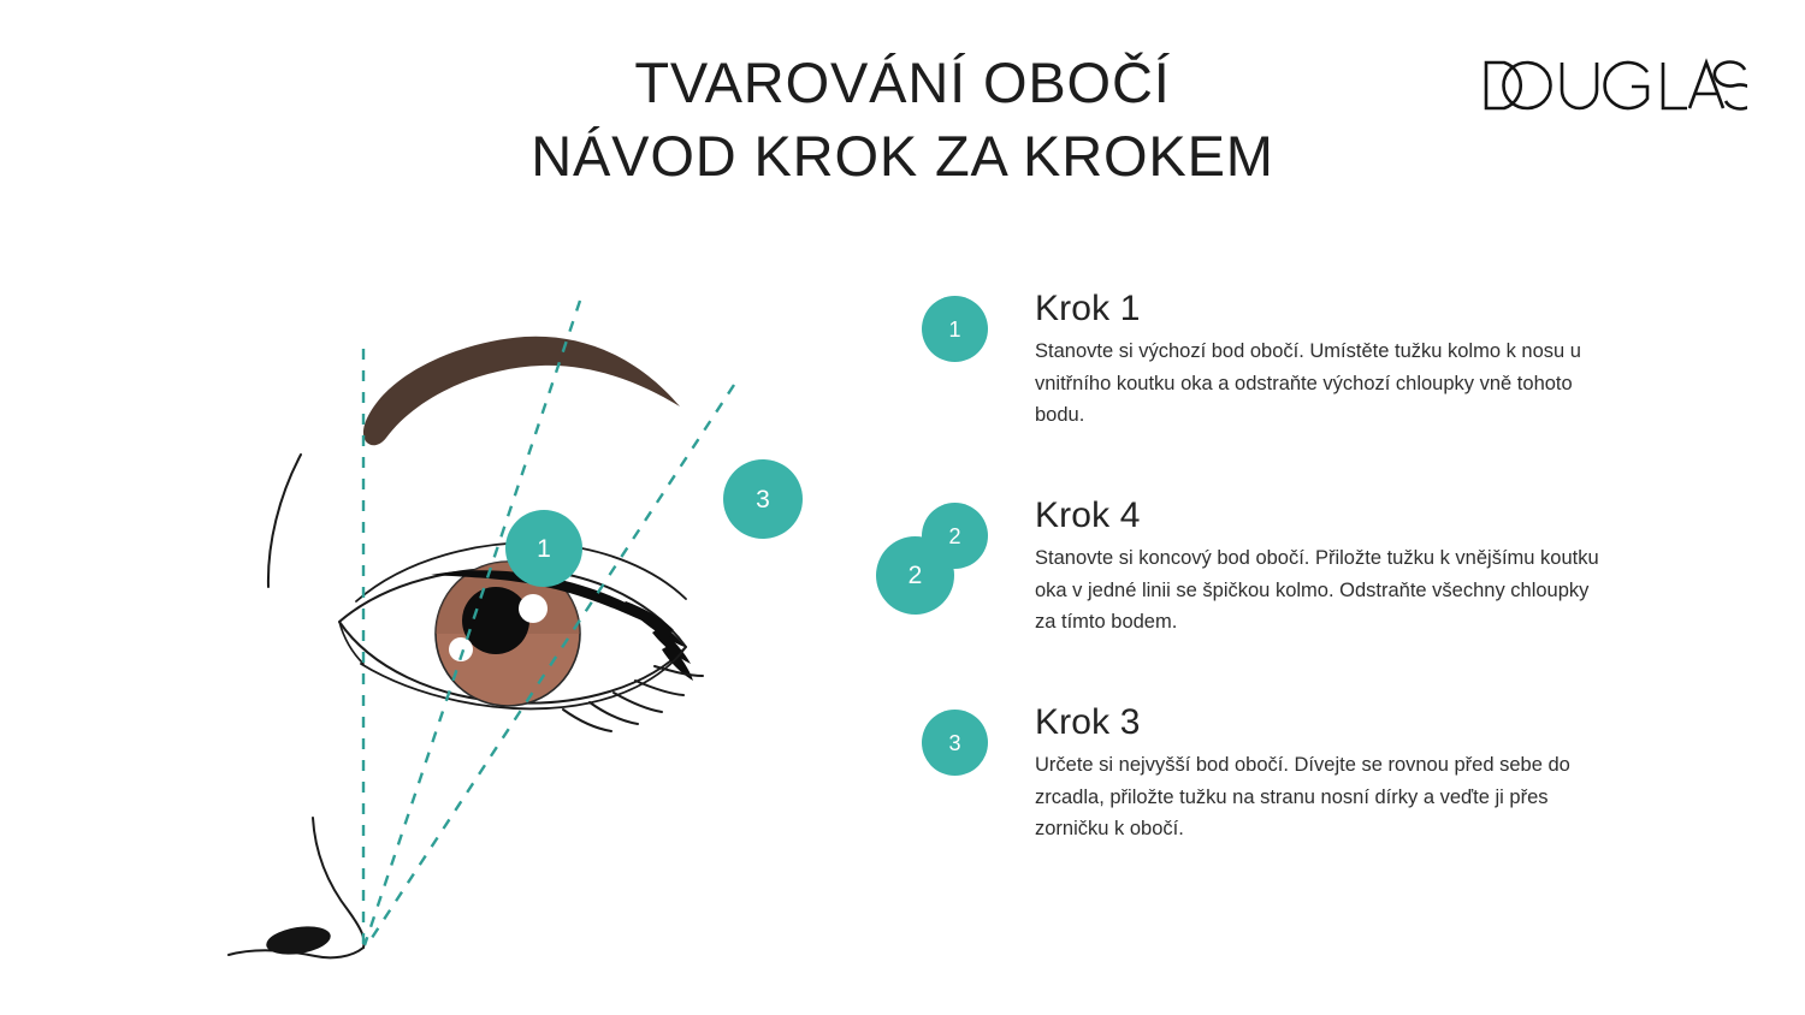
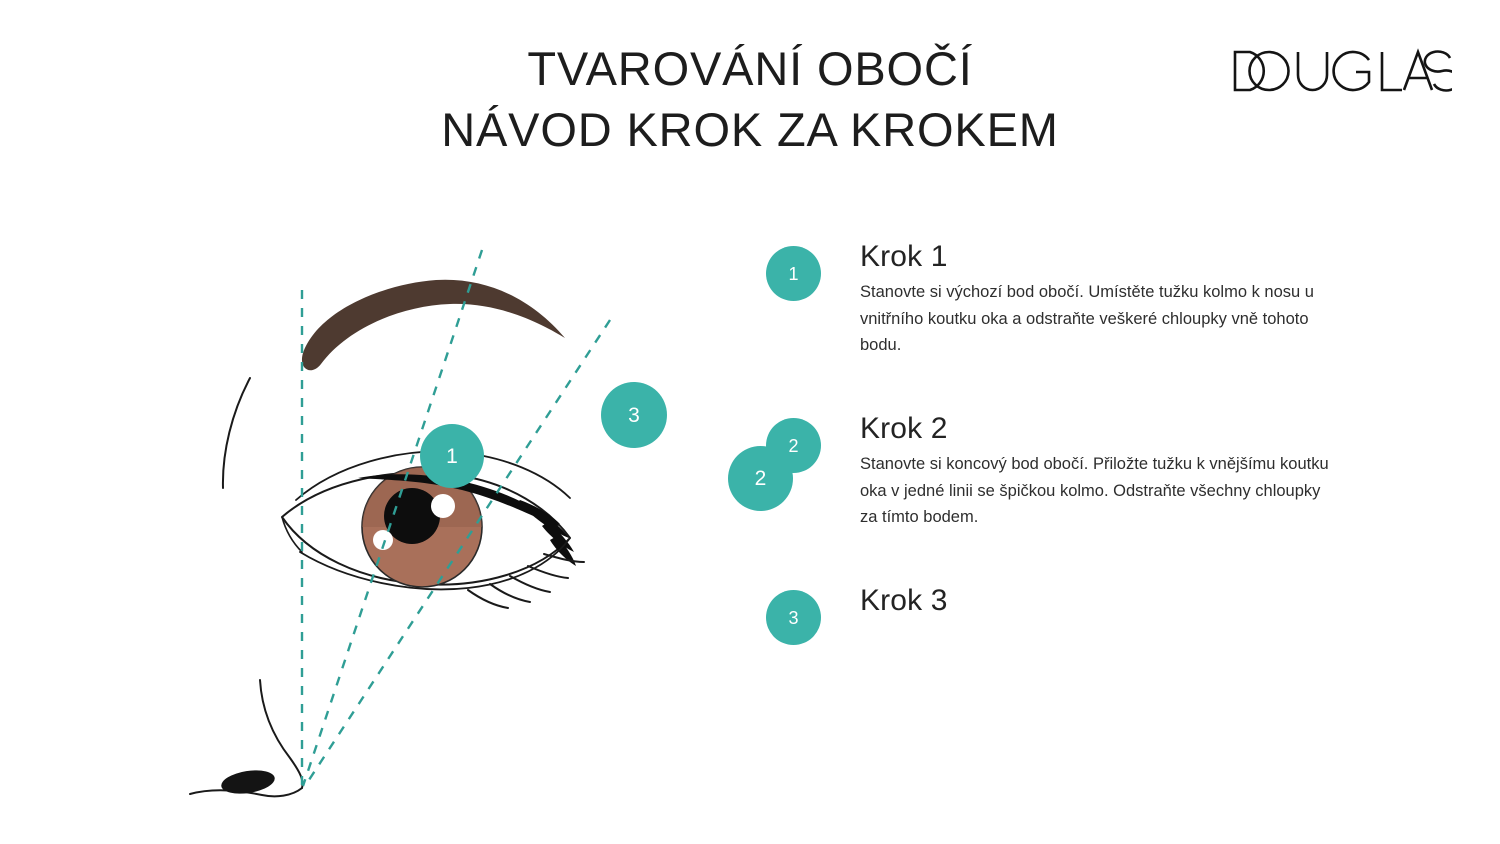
  TVAROVÁNÍ OBOČÍ
  NÁVOD KROK ZA KROKEM
  1
  3
  2
  1
  Krok 1
- Stanovte si výchozí bod obočí. Umístěte tužku kolmo k nosu u vnitřního koutku oka a odstraňte výchozí chloupky vně tohoto bodu.
+ Stanovte si výchozí bod obočí. Umístěte tužku kolmo k nosu u vnitřního koutku oka a odstraňte veškeré chloupky vně tohoto bodu.
  2
- Krok 4
+ Krok 2
  Stanovte si koncový bod obočí. Přiložte tužku k vnějšímu koutku oka v jedné linii se špičkou kolmo. Odstraňte všechny chloupky za tímto bodem.
  3
  Krok 3
- Určete si nejvyšší bod obočí. Dívejte se rovnou před sebe do zrcadla, přiložte tužku na stranu nosní dírky a veďte ji přes zorničku k obočí.
